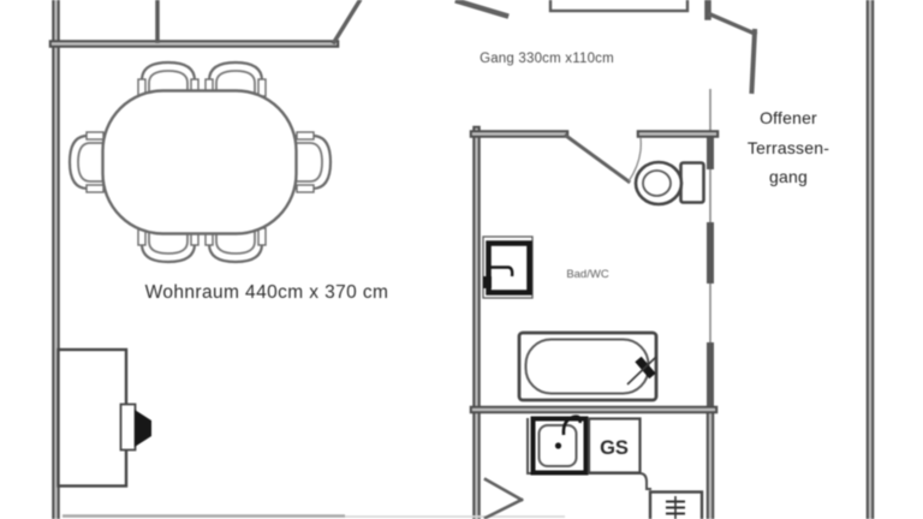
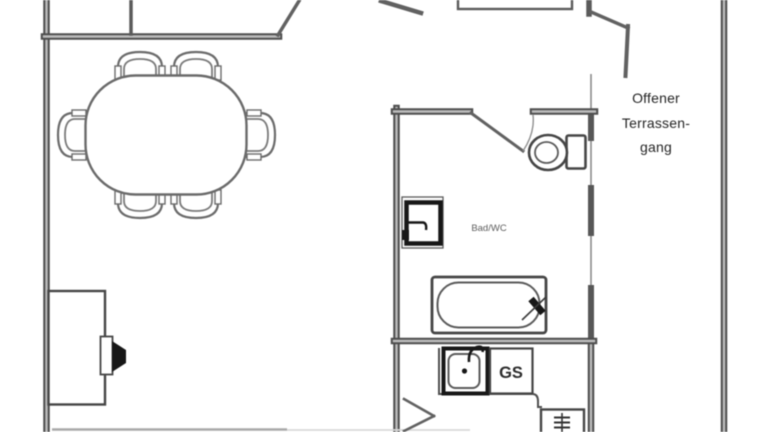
- Wohnraum 440cm x 370 cm
- Gang 330cm x110cm
  Bad/WC
  Offener
  Terrassen-
  gang
  GS
